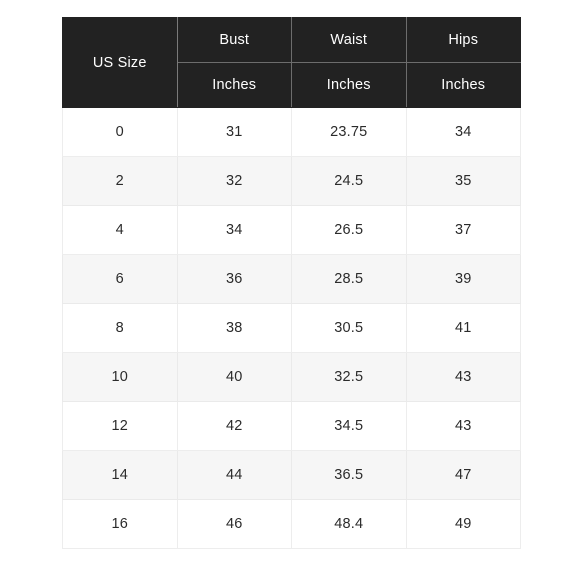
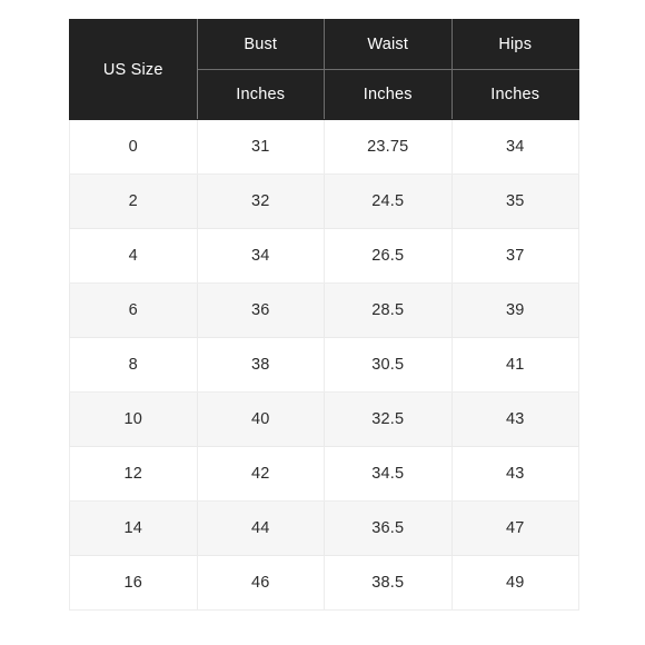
  US Size	Bust	Waist	Hips
  Inches	Inches	Inches
  0	31	23.75	34
  2	32	24.5	35
  4	34	26.5	37
  6	36	28.5	39
  8	38	30.5	41
  10	40	32.5	43
  12	42	34.5	43
  14	44	36.5	47
- 16	46	48.4	49
+ 16	46	38.5	49
